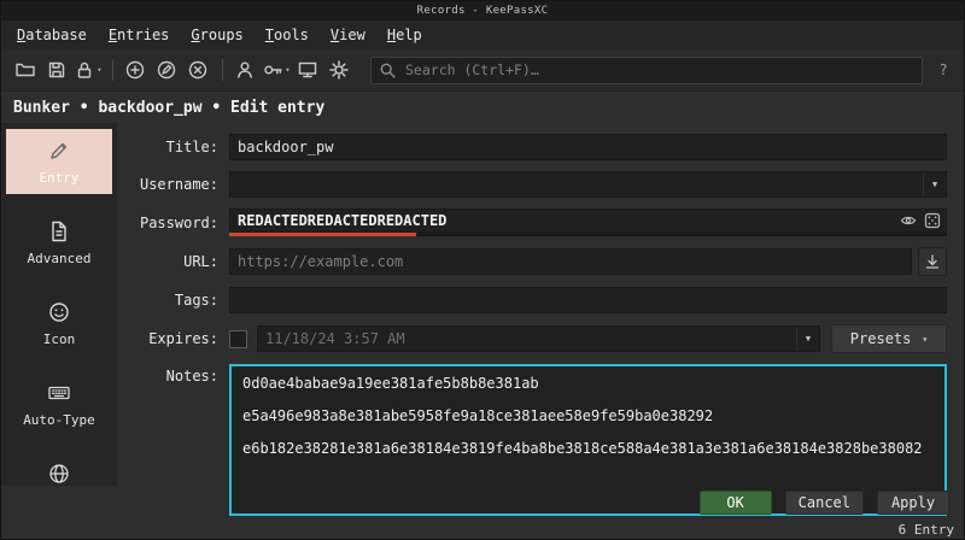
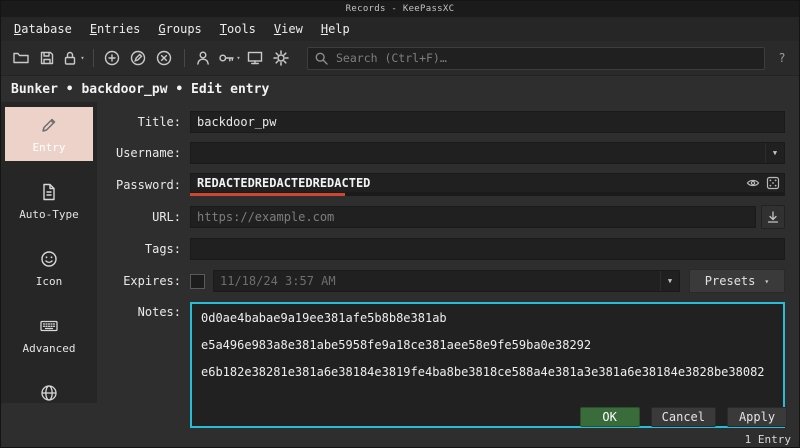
  Records - KeePassXC
  Database
  Entries
  Groups
  Tools
  View
  Help
  ▾
  ▾
  Search (Ctrl+F)…
  ?
  Bunker • backdoor_pw • Edit entry
  Entry
- Advanced
+ Auto-Type
  Icon
- Auto-Type
+ Advanced
  Title:
  backdoor_pw
  Username:
  ▼
  Password:
  REDACTEDREDACTEDREDACTED
  URL:
  https://example.com
  Tags:
  Expires:
  11/18/24 3:57 AM
  ▼
  Presets
  ▾
  Notes:
  0d0ae4babae9a19ee381afe5b8b8e381ab
  e5a496e983a8e381abe5958fe9a18ce381aee58e9fe59ba0e38292
  e6b182e38281e381a6e38184e3819fe4ba8be3818ce588a4e381a3e381a6e38184e3828be38082
  OK
  Cancel
  Apply
- 6 Entry
+ 1 Entry
